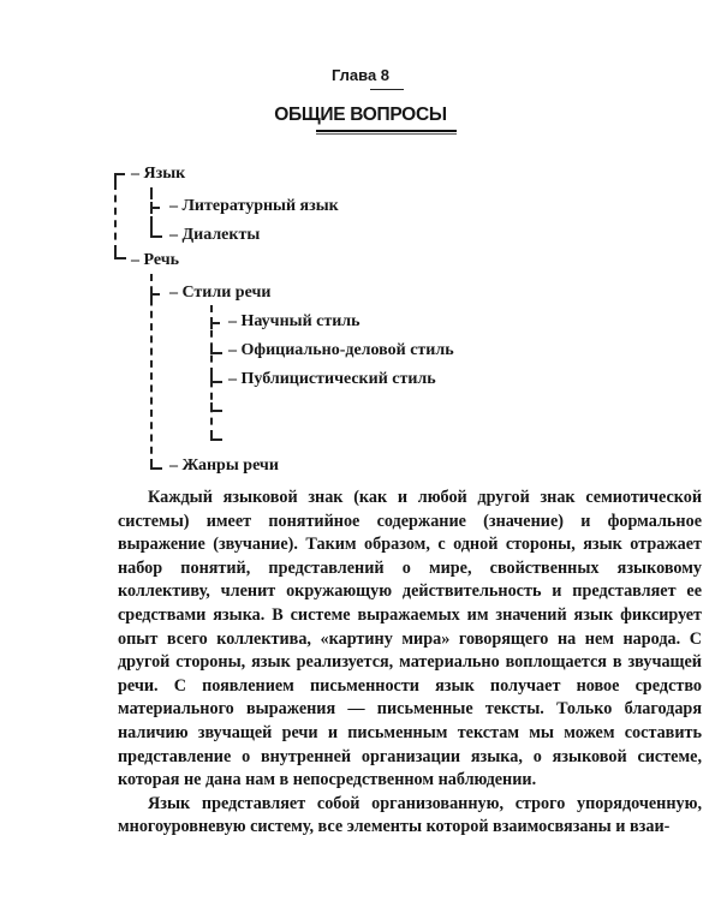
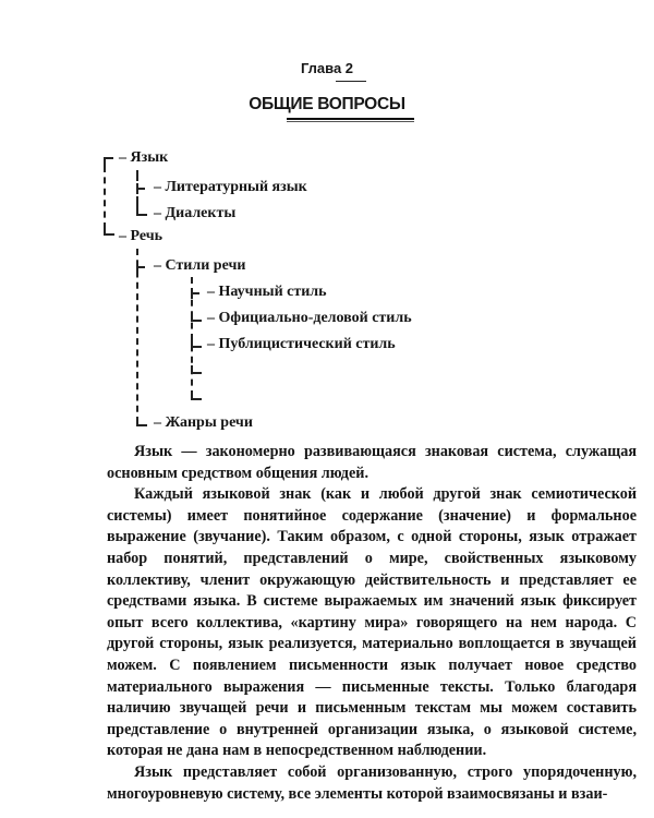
- Глава 8
+ Глава 2
  ОБЩИЕ ВОПРОСЫ
  – Язык
  – Литературный язык
  – Диалекты
  – Речь
  – Стили речи
  – Научный стиль
  – Официально-деловой стиль
  – Публицистический стиль
  – Жанры речи
+ Язык — закономерно развивающаяся знаковая система, служащая основным средством общения людей.
- Каждый языковой знак (как и любой другой знак семиотической системы) имеет понятийное содержание (значение) и формальное выражение (звучание). Таким образом, с одной стороны, язык отражает набор понятий, представлений о мире, свойственных языковому коллективу, членит окружающую действительность и представляет ее средствами языка. В системе выражаемых им значений язык фиксирует опыт всего коллектива, «картину мира» говорящего на нем народа. С другой стороны, язык реализуется, материально воплощается в звучащей речи. С появлением письменности язык получает новое средство материального выражения — письменные тексты. Только благодаря наличию звучащей речи и письменным текстам мы можем составить представление о внутренней организации языка, о языковой системе, которая не дана нам в непосредственном наблюдении.
+ Каждый языковой знак (как и любой другой знак семиотической системы) имеет понятийное содержание (значение) и формальное выражение (звучание). Таким образом, с одной стороны, язык отражает набор понятий, представлений о мире, свойственных языковому коллективу, членит окружающую действительность и представляет ее средствами языка. В системе выражаемых им значений язык фиксирует опыт всего коллектива, «картину мира» говорящего на нем народа. С другой стороны, язык реализуется, материально воплощается в звучащей можем. С появлением письменности язык получает новое средство материального выражения — письменные тексты. Только благодаря наличию звучащей речи и письменным текстам мы можем составить представление о внутренней организации языка, о языковой системе, которая не дана нам в непосредственном наблюдении.
  Язык представляет собой организованную, строго упорядоченную, многоуровневую систему, все элементы которой взаимосвязаны и взаи-
